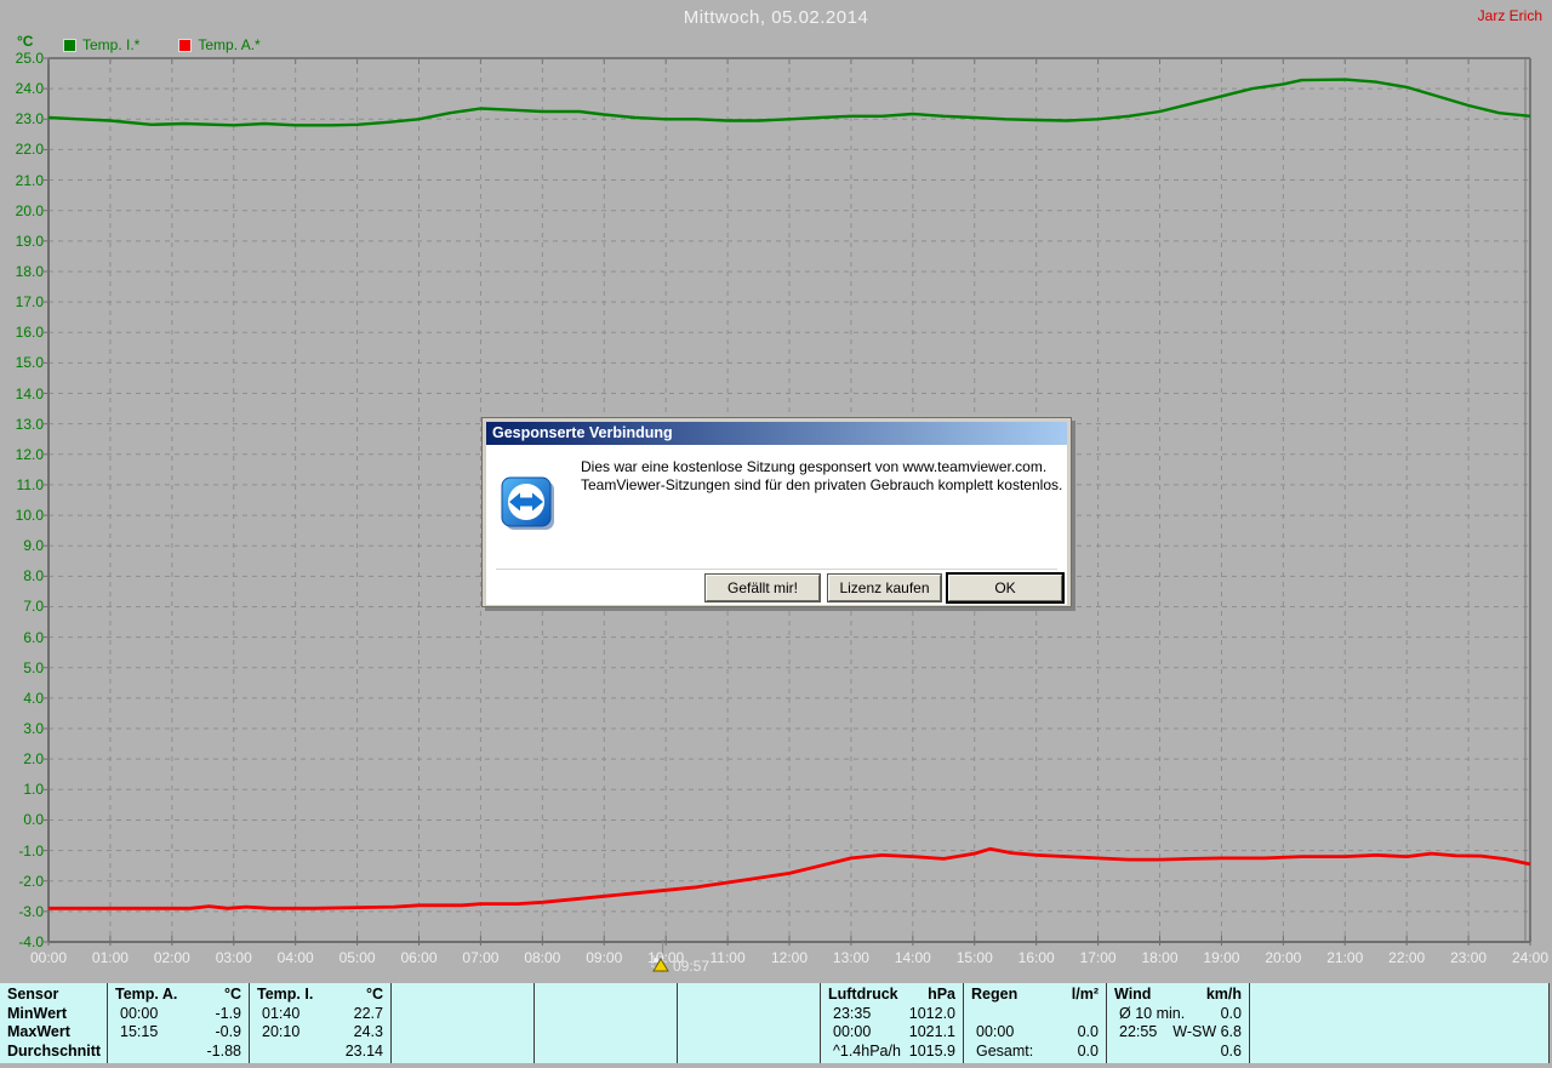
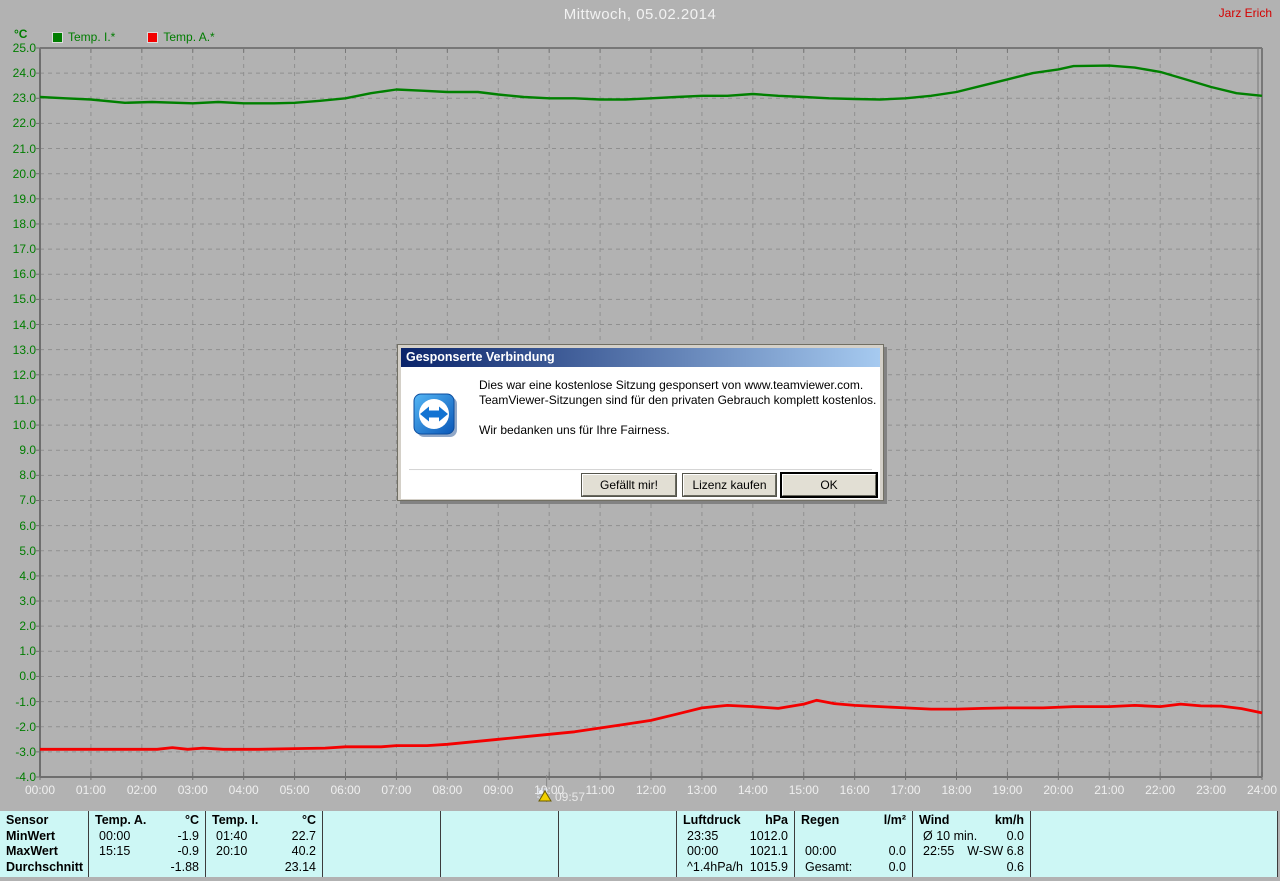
  Mittwoch, 05.02.2014
  Jarz Erich
  °C
  Temp. I.*
  Temp. A.*
  -4.0
  -3.0
  -2.0
  -1.0
  0.0
  1.0
  2.0
  3.0
  4.0
  5.0
  6.0
  7.0
  8.0
  9.0
  10.0
  11.0
  12.0
  13.0
  14.0
  15.0
  16.0
  17.0
  18.0
  19.0
  20.0
  21.0
  22.0
  23.0
  24.0
  25.0
  00:00
  01:00
  02:00
  03:00
  04:00
  05:00
  06:00
  07:00
  08:00
  09:00
  10:00
  11:00
  12:00
  13:00
  14:00
  15:00
  16:00
  17:00
  18:00
  19:00
  20:00
  21:00
  22:00
  23:00
  24:00
  09:57
  Gesponserte Verbindung
  Dies war eine kostenlose Sitzung gesponsert von www.teamviewer.com.
  TeamViewer-Sitzungen sind für den privaten Gebrauch komplett kostenlos.
+ Wir bedanken uns für Ihre Fairness.
  Gefällt mir!
  Lizenz kaufen
  OK
  Sensor
  MinWert
  MaxWert
  Durchschnitt
  Temp. A.
  °C
  00:00
  -1.9
  15:15
  -0.9
  -1.88
  Temp. I.
  °C
  01:40
  22.7
  20:10
- 24.3
+ 40.2
  23.14
  Luftdruck
  hPa
  23:35
  1012.0
  00:00
  1021.1
  ^1.4hPa/h
  1015.9
  Regen
  l/m²
  00:00
  0.0
  Gesamt:
  0.0
  Wind
  km/h
  Ø 10 min.
  0.0
  22:55
  W-SW 6.8
  0.6
